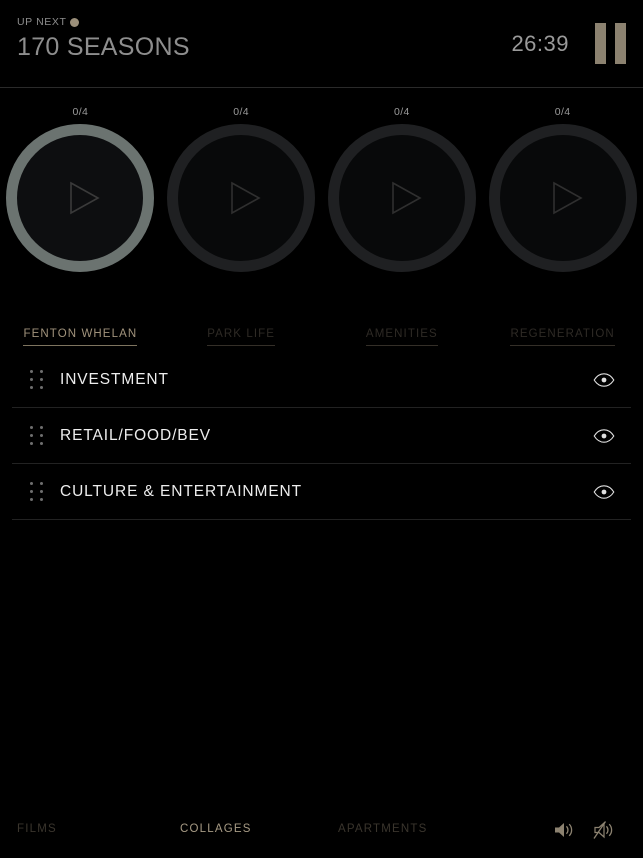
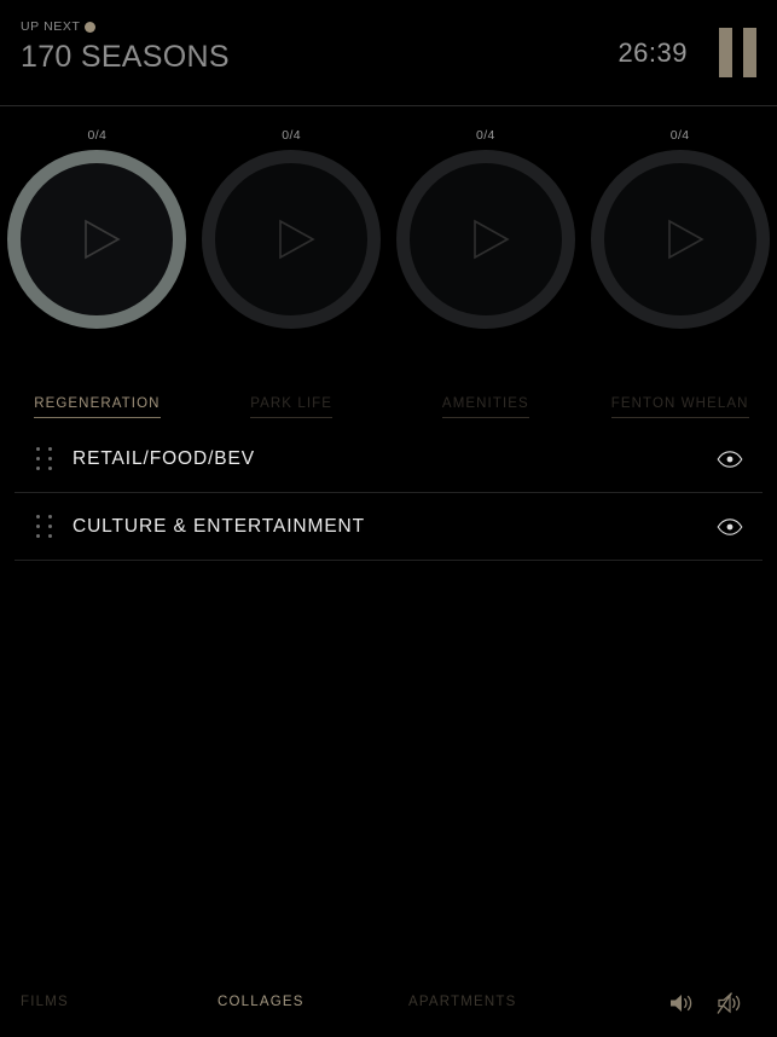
  UP NEXT
  170 SEASONS
  26:39
  0/4
  0/4
  0/4
  0/4
- FENTON WHELAN
+ REGENERATION
  PARK LIFE
  AMENITIES
- REGENERATION
+ FENTON WHELAN
- INVESTMENT
  RETAIL/FOOD/BEV
  CULTURE & ENTERTAINMENT
  FILMS
  COLLAGES
  APARTMENTS
